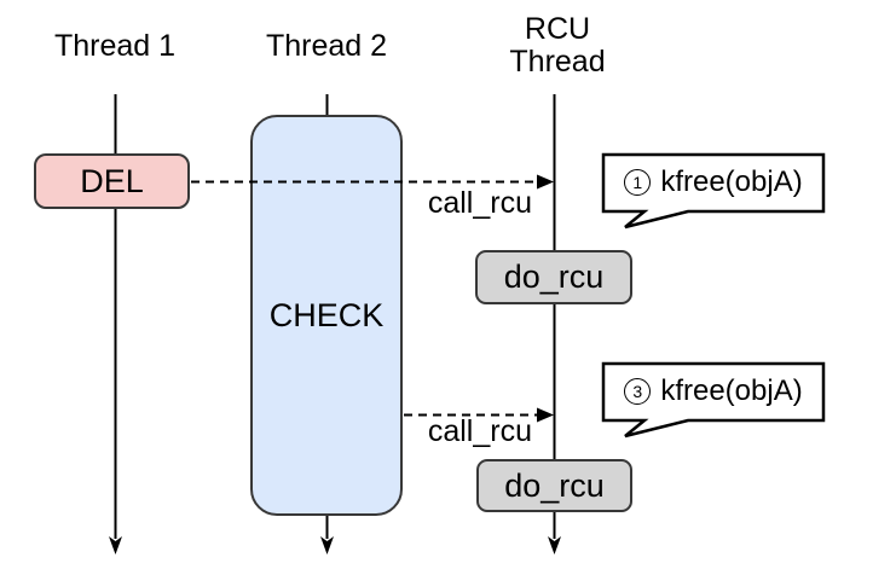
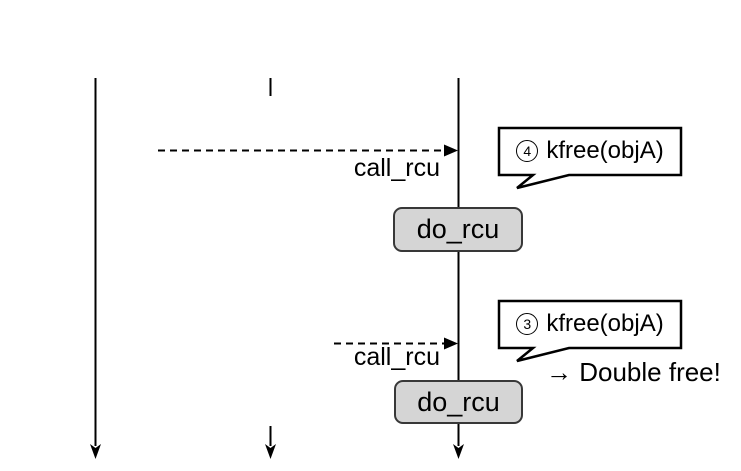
- Thread 1
- Thread 2
- RCU
- Thread
- DEL
- CHECK
  do_rcu
  do_rcu
  call_rcu
  call_rcu
- 1
+ 4
  kfree(objA)
  3
  kfree(objA)
+ → Double free!
